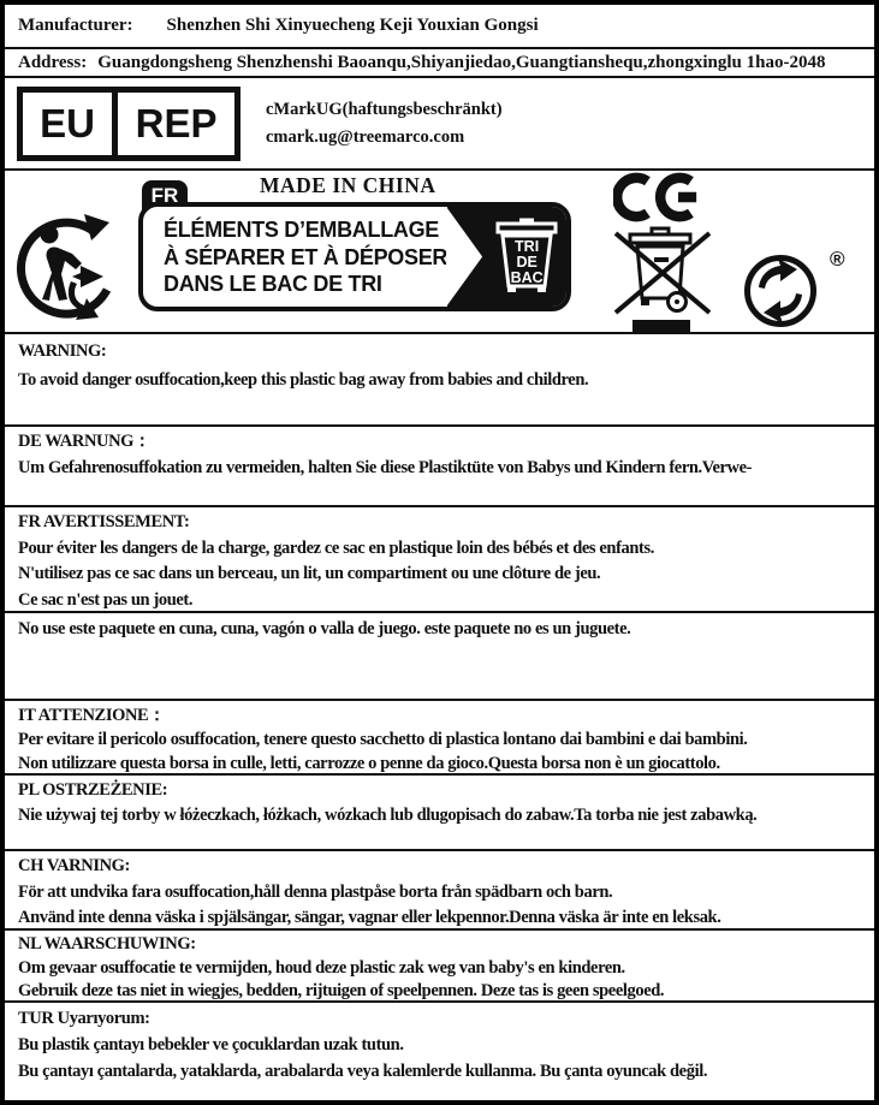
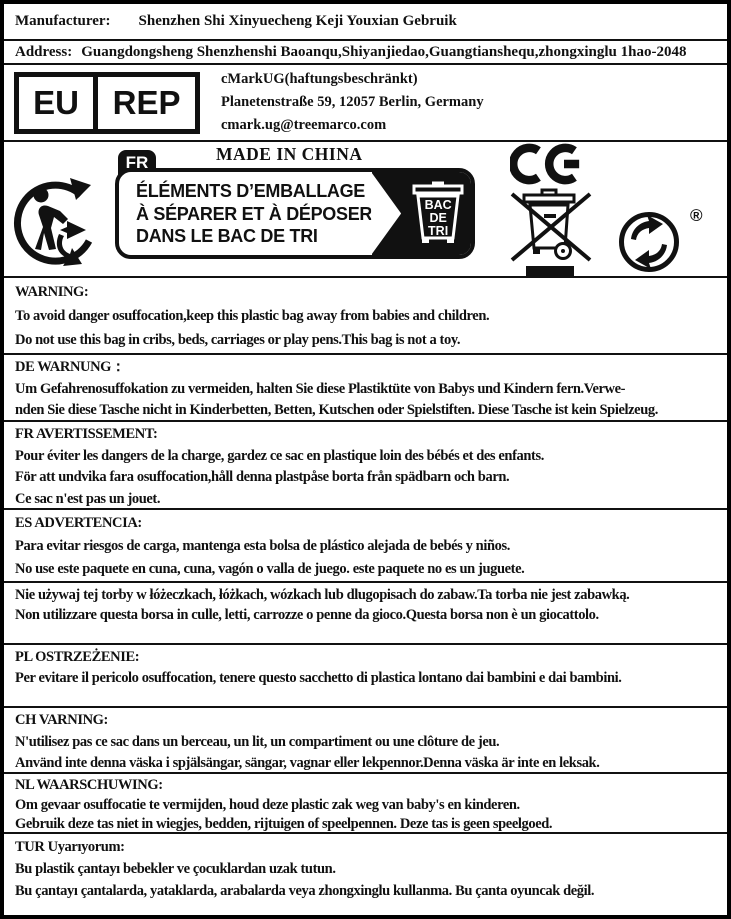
  Manufacturer:
- Shenzhen Shi Xinyuecheng Keji Youxian Gongsi
+ Shenzhen Shi Xinyuecheng Keji Youxian Gebruik
  Address:
  Guangdongsheng Shenzhenshi Baoanqu,Shiyanjiedao,Guangtianshequ,zhongxinglu 1hao-2048
  EU
  REP
  cMarkUG(haftungsbeschränkt)
+ Planetenstraße 59, 12057 Berlin, Germany
  cmark.ug@treemarco.com
  MADE IN CHINA
  FR
  ÉLÉMENTS D’EMBALLAGE
  À SÉPARER ET À DÉPOSER
  DANS LE BAC DE TRI
- TRI
+ BAC
  DE
- BAC
+ TRI
  ®
  WARNING:
  To avoid danger osuffocation,keep this plastic bag away from babies and children.
+ Do not use this bag in cribs, beds, carriages or play pens.This bag is not a toy.
  DE WARNUNG：
  Um Gefahrenosuffokation zu vermeiden, halten Sie diese Plastiktüte von Babys und Kindern fern.Verwe-
+ nden Sie diese Tasche nicht in Kinderbetten, Betten, Kutschen oder Spielstiften. Diese Tasche ist kein Spielzeug.
  FR AVERTISSEMENT:
  Pour éviter les dangers de la charge, gardez ce sac en plastique loin des bébés et des enfants.
- N'utilisez pas ce sac dans un berceau, un lit, un compartiment ou une clôture de jeu.
+ För att undvika fara osuffocation,håll denna plastpåse borta från spädbarn och barn.
  Ce sac n'est pas un jouet.
+ ES ADVERTENCIA:
+ Para evitar riesgos de carga, mantenga esta bolsa de plástico alejada de bebés y niños.
  No use este paquete en cuna, cuna, vagón o valla de juego. este paquete no es un juguete.
- IT ATTENZIONE：
- Per evitare il pericolo osuffocation, tenere questo sacchetto di plastica lontano dai bambini e dai bambini.
+ Nie używaj tej torby w łóżeczkach, łóżkach, wózkach lub dlugopisach do zabaw.Ta torba nie jest zabawką.
  Non utilizzare questa borsa in culle, letti, carrozze o penne da gioco.Questa borsa non è un giocattolo.
  PL OSTRZEŻENIE:
- Nie używaj tej torby w łóżeczkach, łóżkach, wózkach lub dlugopisach do zabaw.Ta torba nie jest zabawką.
+ Per evitare il pericolo osuffocation, tenere questo sacchetto di plastica lontano dai bambini e dai bambini.
  CH VARNING:
- För att undvika fara osuffocation,håll denna plastpåse borta från spädbarn och barn.
+ N'utilisez pas ce sac dans un berceau, un lit, un compartiment ou une clôture de jeu.
  Använd inte denna väska i spjälsängar, sängar, vagnar eller lekpennor.Denna väska är inte en leksak.
  NL WAARSCHUWING:
  Om gevaar osuffocatie te vermijden, houd deze plastic zak weg van baby's en kinderen.
  Gebruik deze tas niet in wiegjes, bedden, rijtuigen of speelpennen. Deze tas is geen speelgoed.
  TUR Uyarıyorum:
  Bu plastik çantayı bebekler ve çocuklardan uzak tutun.
- Bu çantayı çantalarda, yataklarda, arabalarda veya kalemlerde kullanma. Bu çanta oyuncak değil.
+ Bu çantayı çantalarda, yataklarda, arabalarda veya zhongxinglu kullanma. Bu çanta oyuncak değil.
